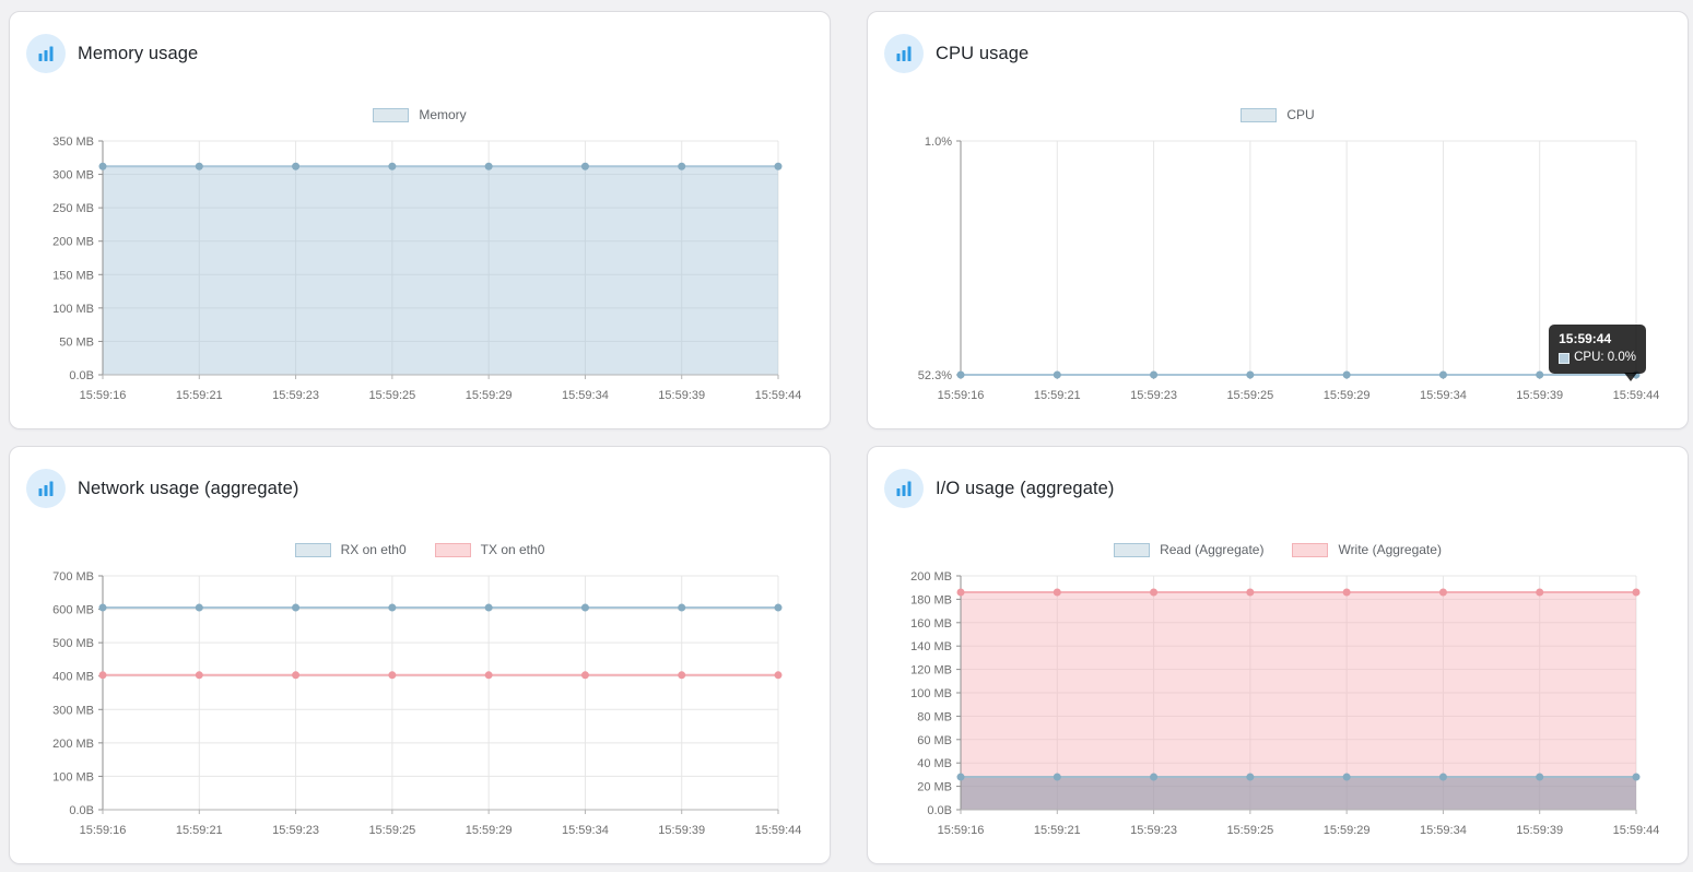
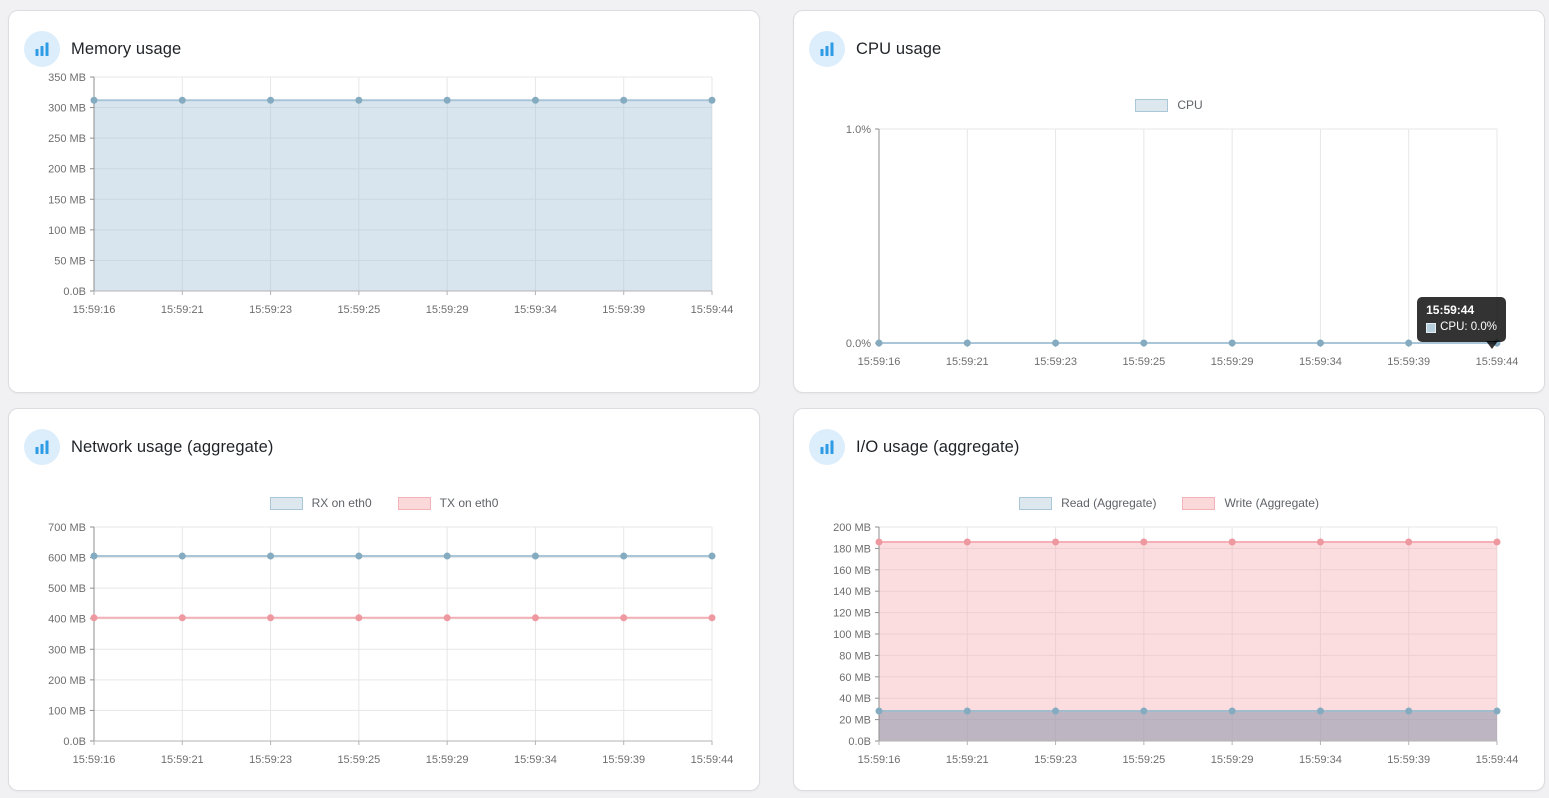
  Memory usage
- Memory
  0.0B
  50 MB
  100 MB
  150 MB
  200 MB
  250 MB
  300 MB
  350 MB
  15:59:16
  15:59:21
  15:59:23
  15:59:25
  15:59:29
  15:59:34
  15:59:39
  15:59:44
  CPU usage
  CPU
- 52.3%
+ 0.0%
  1.0%
  15:59:16
  15:59:21
  15:59:23
  15:59:25
  15:59:29
  15:59:34
  15:59:39
  15:59:44
  15:59:44
  CPU: 0.0%
  Network usage (aggregate)
  RX on eth0
  TX on eth0
  0.0B
  100 MB
  200 MB
  300 MB
  400 MB
  500 MB
  600 MB
  700 MB
  15:59:16
  15:59:21
  15:59:23
  15:59:25
  15:59:29
  15:59:34
  15:59:39
  15:59:44
  I/O usage (aggregate)
  Read (Aggregate)
  Write (Aggregate)
  0.0B
  20 MB
  40 MB
  60 MB
  80 MB
  100 MB
  120 MB
  140 MB
  160 MB
  180 MB
  200 MB
  15:59:16
  15:59:21
  15:59:23
  15:59:25
  15:59:29
  15:59:34
  15:59:39
  15:59:44
